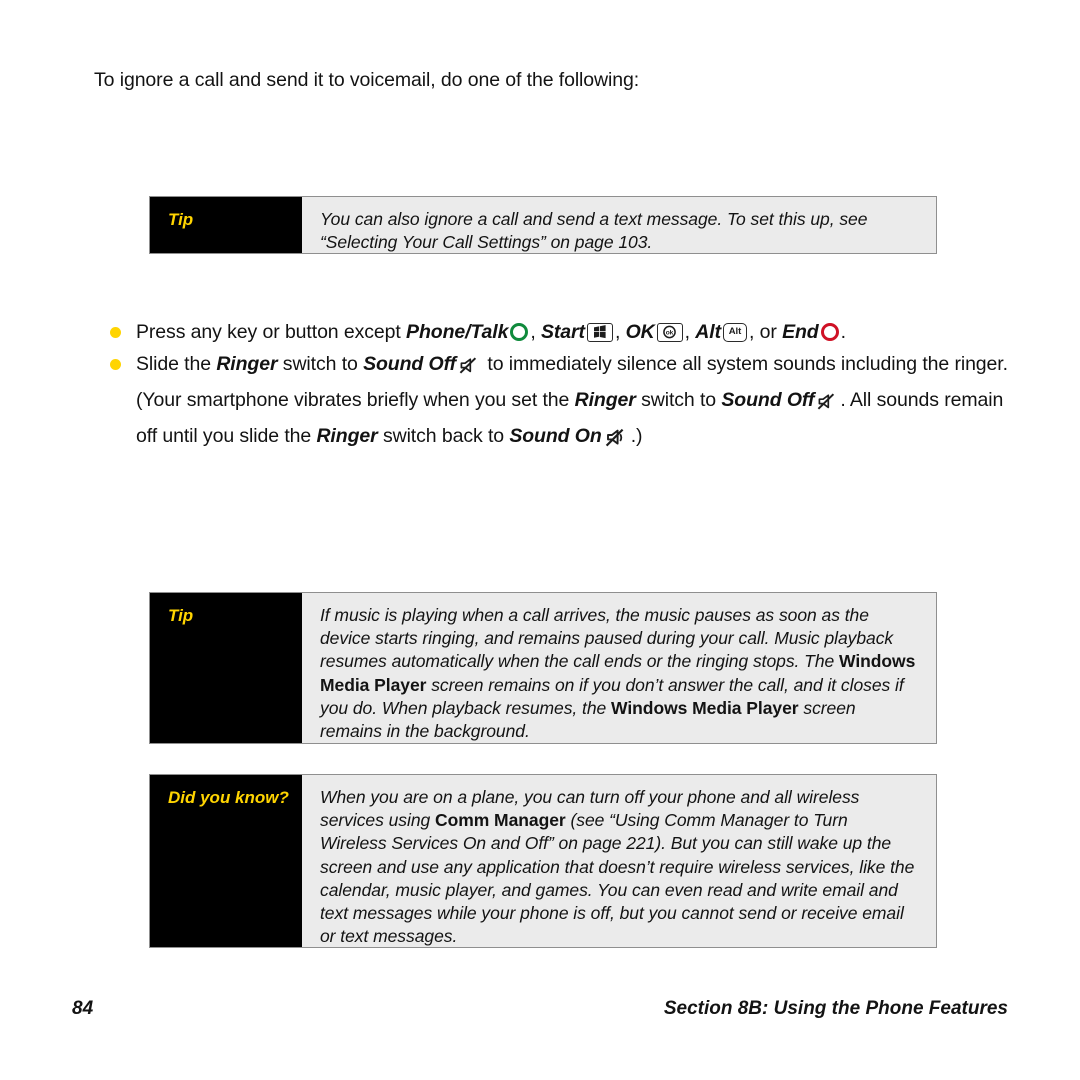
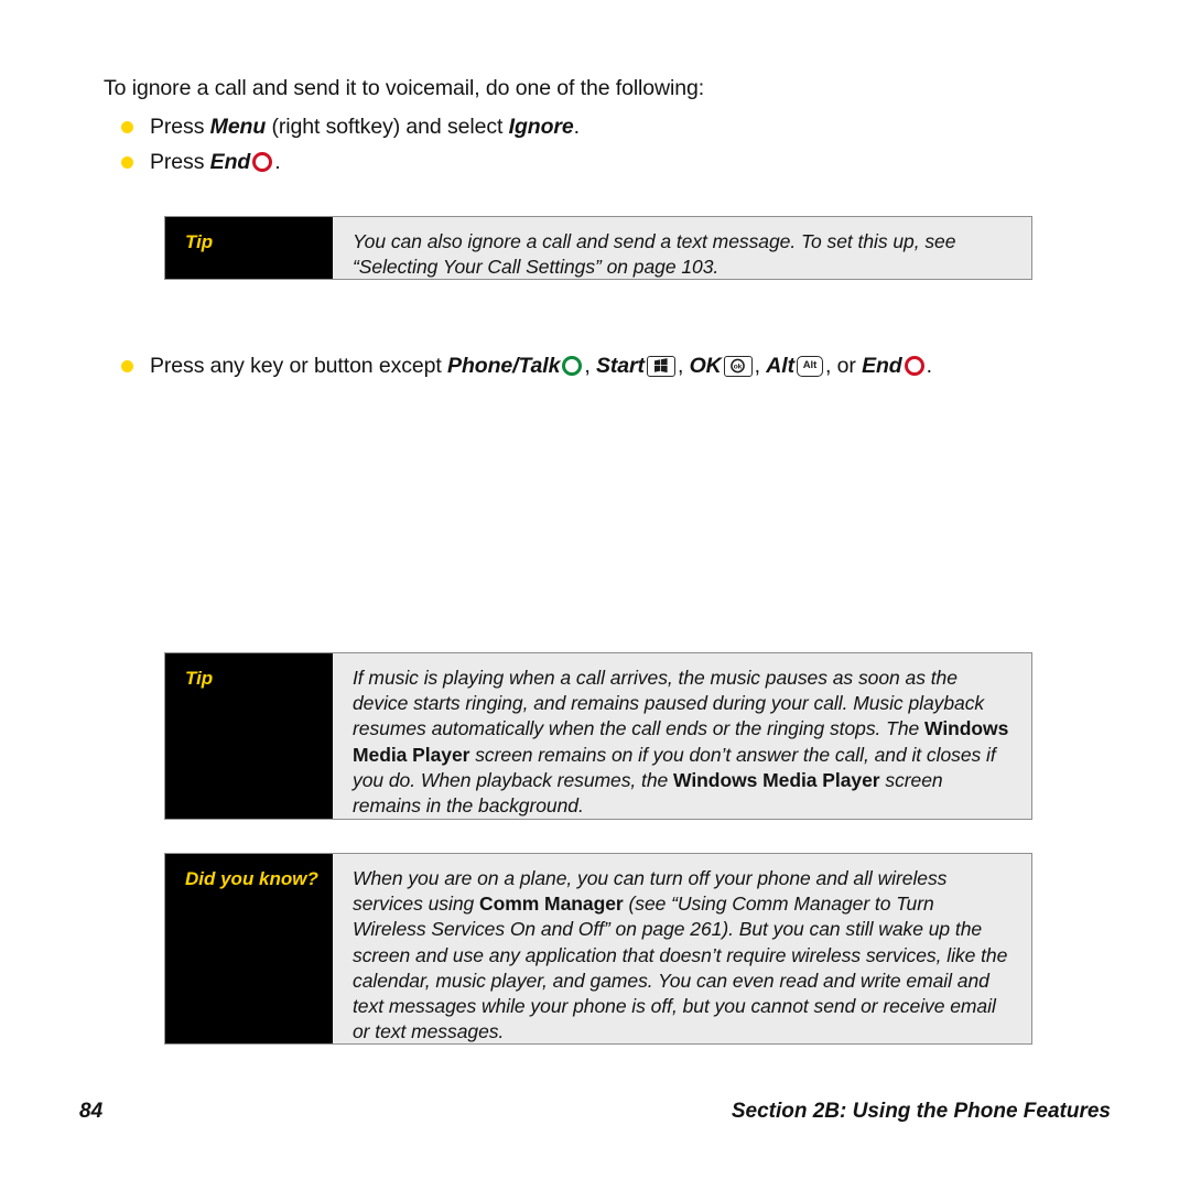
  To ignore a call and send it to voicemail, do one of the following:
+ Press Menu (right softkey) and select Ignore.
+ Press End .
  Tip
  You can also ignore a call and send a text message. To set this up, see “Selecting Your Call Settings” on page 103.
  Press any key or button except Phone/Talk , Start , OK
  , Alt
  Alt
  , or End .
- Slide the Ringer switch to Sound Off to immediately silence all system sounds including the ringer. (Your smartphone vibrates briefly when you set the Ringer switch to Sound Off . All sounds remain off until you slide the Ringer switch back to Sound On .)
  Tip
  If music is playing when a call arrives, the music pauses as soon as the device starts ringing, and remains paused during your call. Music playback resumes automatically when the call ends or the ringing stops. The Windows Media Player screen remains on if you don’t answer the call, and it closes if you do. When playback resumes, the Windows Media Player screen remains in the background.
  Did you know?
- When you are on a plane, you can turn off your phone and all wireless services using Comm Manager (see “Using Comm Manager to Turn Wireless Services On and Off” on page 221). But you can still wake up the screen and use any application that doesn’t require wireless services, like the calendar, music player, and games. You can even read and write email and text messages while your phone is off, but you cannot send or receive email or text messages.
+ When you are on a plane, you can turn off your phone and all wireless services using Comm Manager (see “Using Comm Manager to Turn Wireless Services On and Off” on page 261). But you can still wake up the screen and use any application that doesn’t require wireless services, like the calendar, music player, and games. You can even read and write email and text messages while your phone is off, but you cannot send or receive email or text messages.
  84
- Section 8B: Using the Phone Features
+ Section 2B: Using the Phone Features
